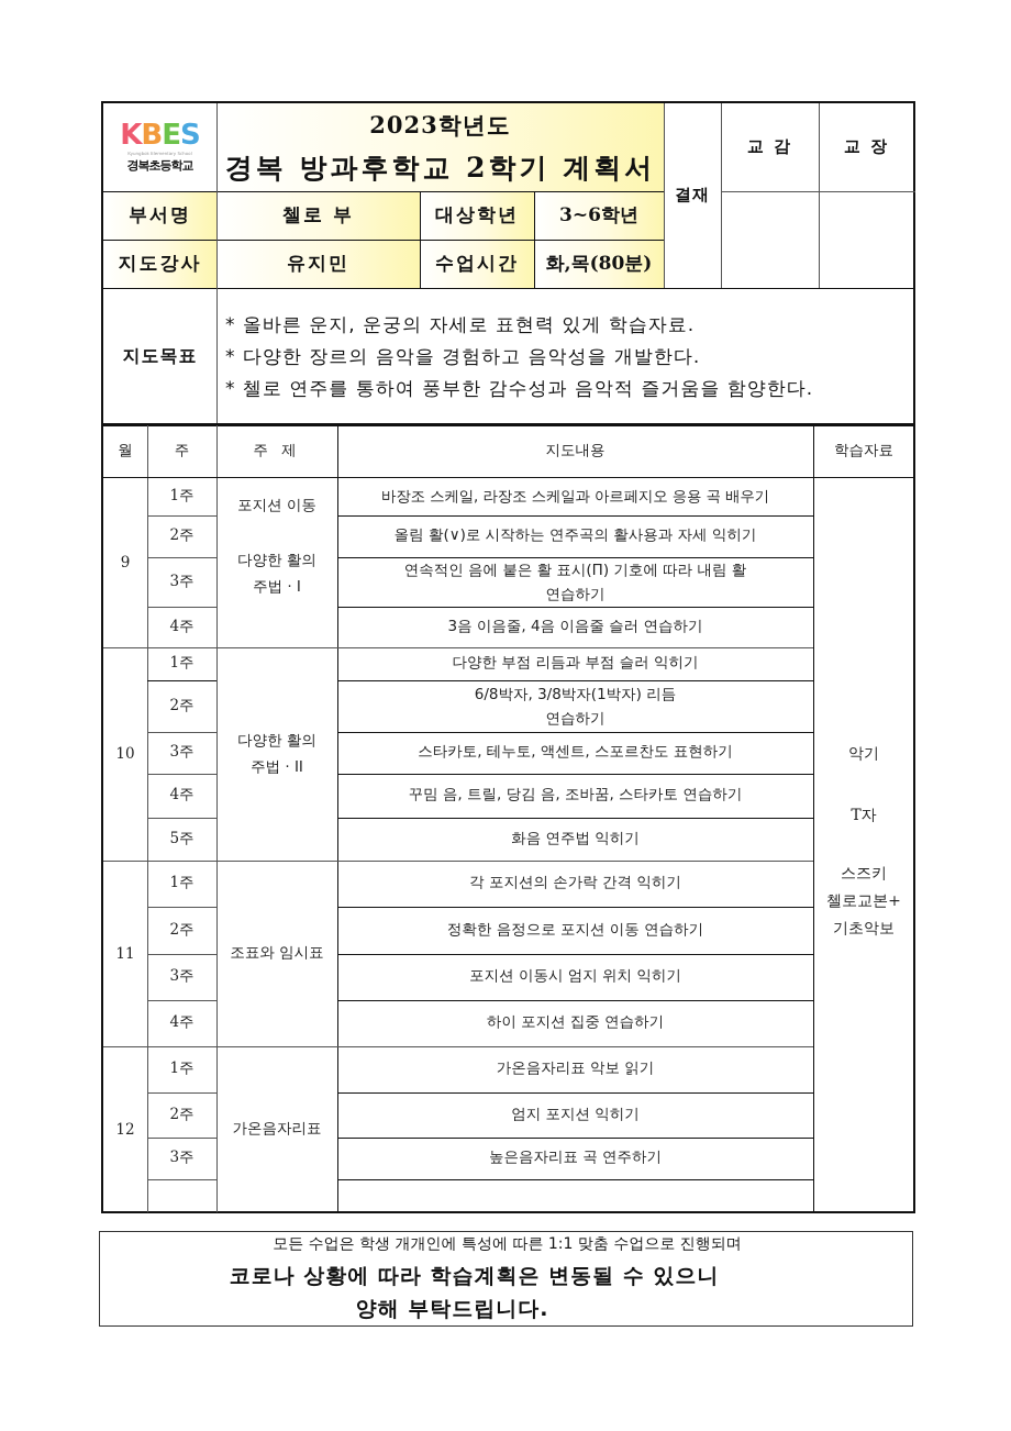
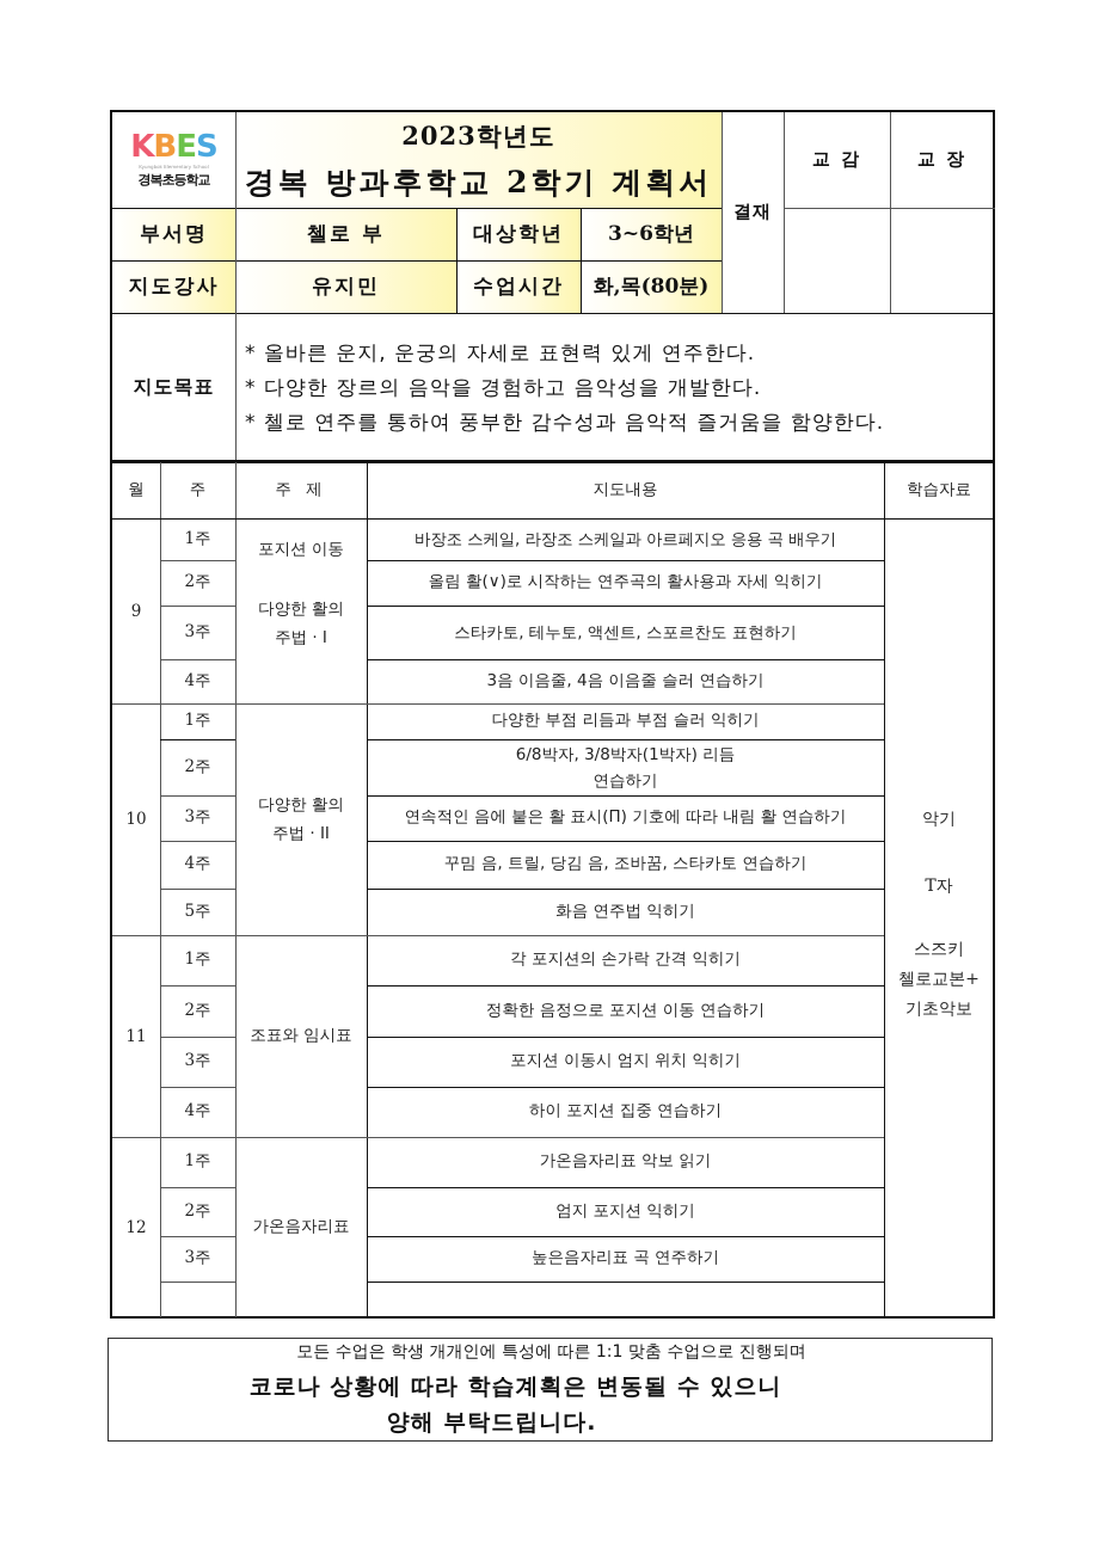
  KBES
  경복초등학교
  2023학년도
  경복 방과후학교 2학기 계획서
  결재
  교 감
  교 장
  부서명
  첼로 부
  대상학년
  3~6학년
  지도강사
  유지민
  수업시간
  화,목(80분)
  지도목표
- * 올바른 운지, 운궁의 자세로 표현력 있게 학습자료.
+ * 올바른 운지, 운궁의 자세로 표현력 있게 연주한다.
  * 다양한 장르의 음악을 경험하고 음악성을 개발한다.
  * 첼로 연주를 통하여 풍부한 감수성과 음악적 즐거움을 함양한다.
  월
  주
  주 제
  지도내용
  학습자료
  9
  10
  11
  12
  포지션 이동
  다양한 활의 주법 · I
  다양한 활의 주법 · II
  조표와 임시표
  가온음자리표
  1주
  바장조 스케일, 라장조 스케일과 아르페지오 응용 곡 배우기
  2주
  올림 활(∨)로 시작하는 연주곡의 활사용과 자세 익히기
  3주
- 연속적인 음에 붙은 활 표시(Π) 기호에 따라 내림 활 연습하기
+ 스타카토, 테누토, 액센트, 스포르찬도 표현하기
  4주
  3음 이음줄, 4음 이음줄 슬러 연습하기
  1주
  다양한 부점 리듬과 부점 슬러 익히기
  2주
  6/8박자, 3/8박자(1박자) 리듬 연습하기
  3주
- 스타카토, 테누토, 액센트, 스포르찬도 표현하기
+ 연속적인 음에 붙은 활 표시(Π) 기호에 따라 내림 활 연습하기
  4주
  꾸밈 음, 트릴, 당김 음, 조바꿈, 스타카토 연습하기
  5주
  화음 연주법 익히기
  1주
  각 포지션의 손가락 간격 익히기
  2주
  정확한 음정으로 포지션 이동 연습하기
  3주
  포지션 이동시 엄지 위치 익히기
  4주
  하이 포지션 집중 연습하기
  1주
  가온음자리표 악보 읽기
  2주
  엄지 포지션 익히기
  3주
  높은음자리표 곡 연주하기
  악기
  T자
  스즈키
  첼로교본+
  기초악보
  모든 수업은 학생 개개인에 특성에 따른 1:1 맞춤 수업으로 진행되며
  코로나 상황에 따라 학습계획은 변동될 수 있으니
  양해 부탁드립니다.
